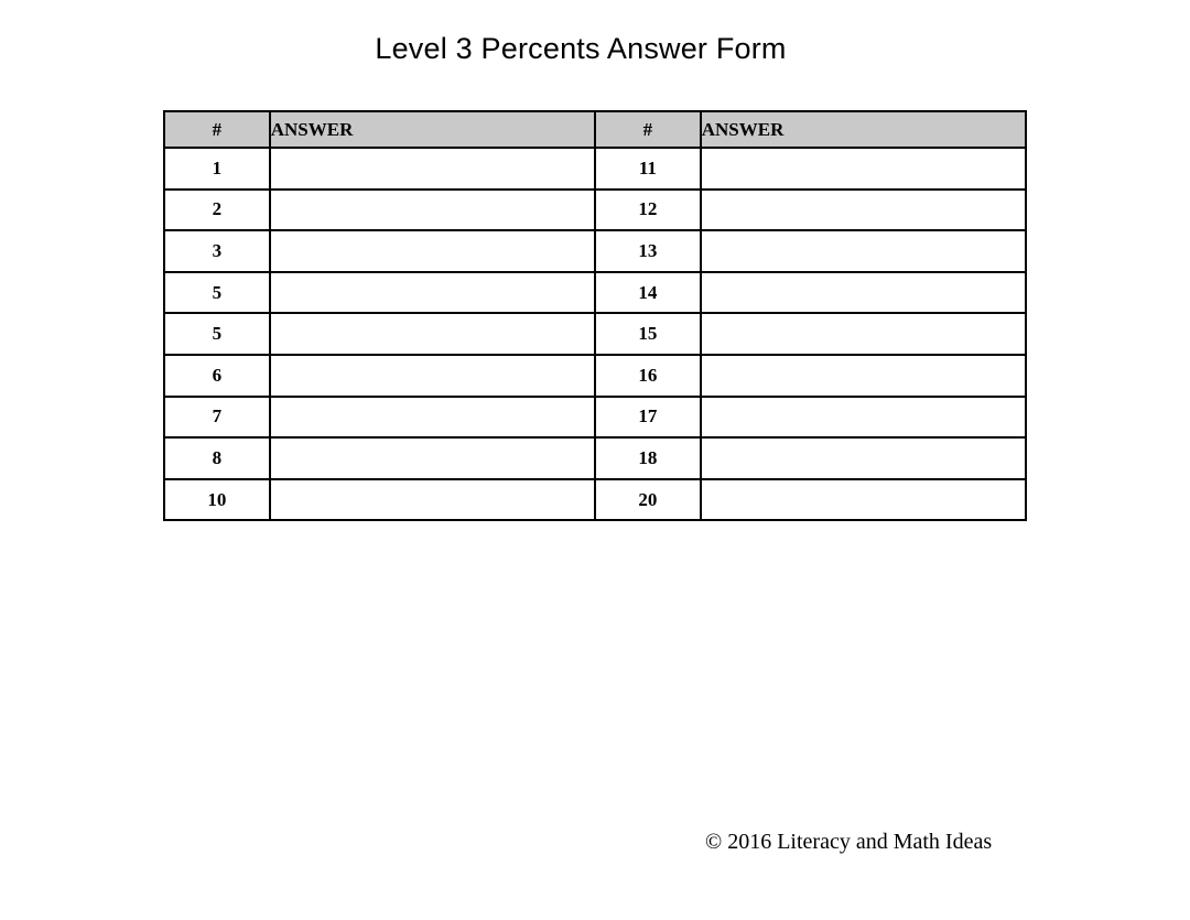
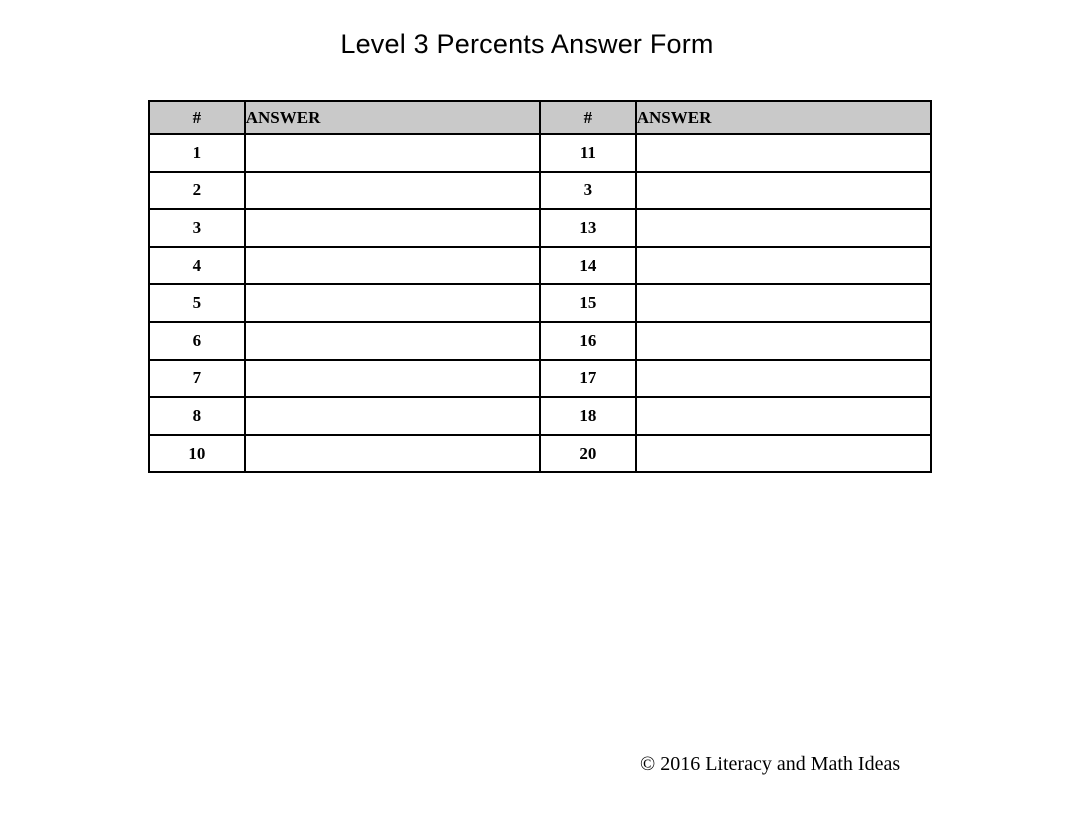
  Level 3 Percents Answer Form
  #	ANSWER	#	ANSWER
  1		11
- 2		12
+ 2		3
  3		13
- 5		14
+ 4		14
  5		15
  6		16
  7		17
  8		18
  10		20
  © 2016 Literacy and Math Ideas
